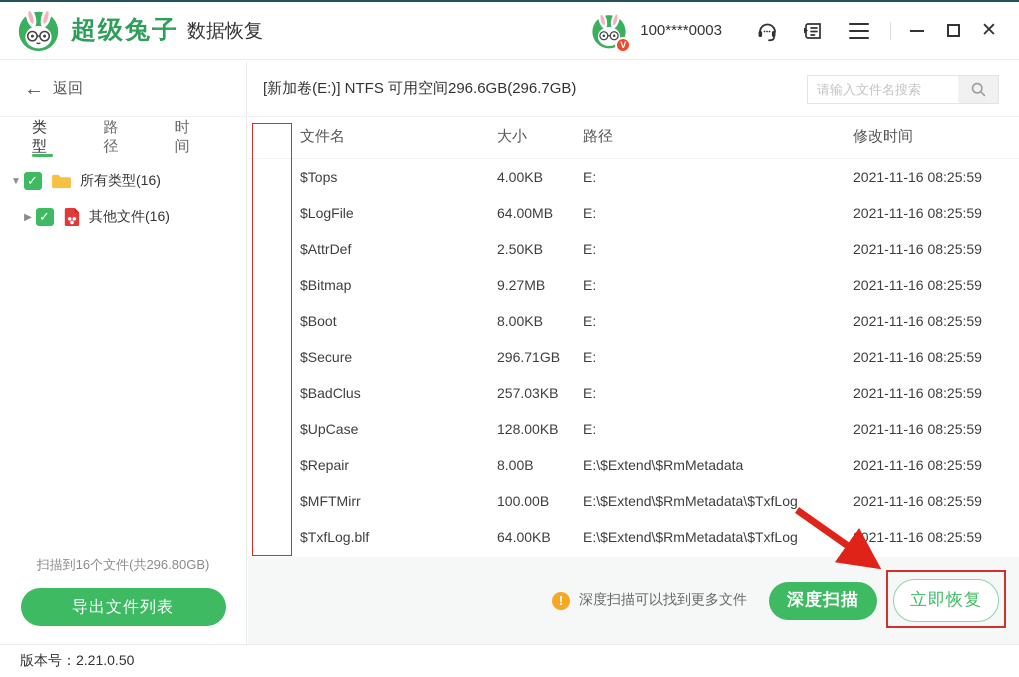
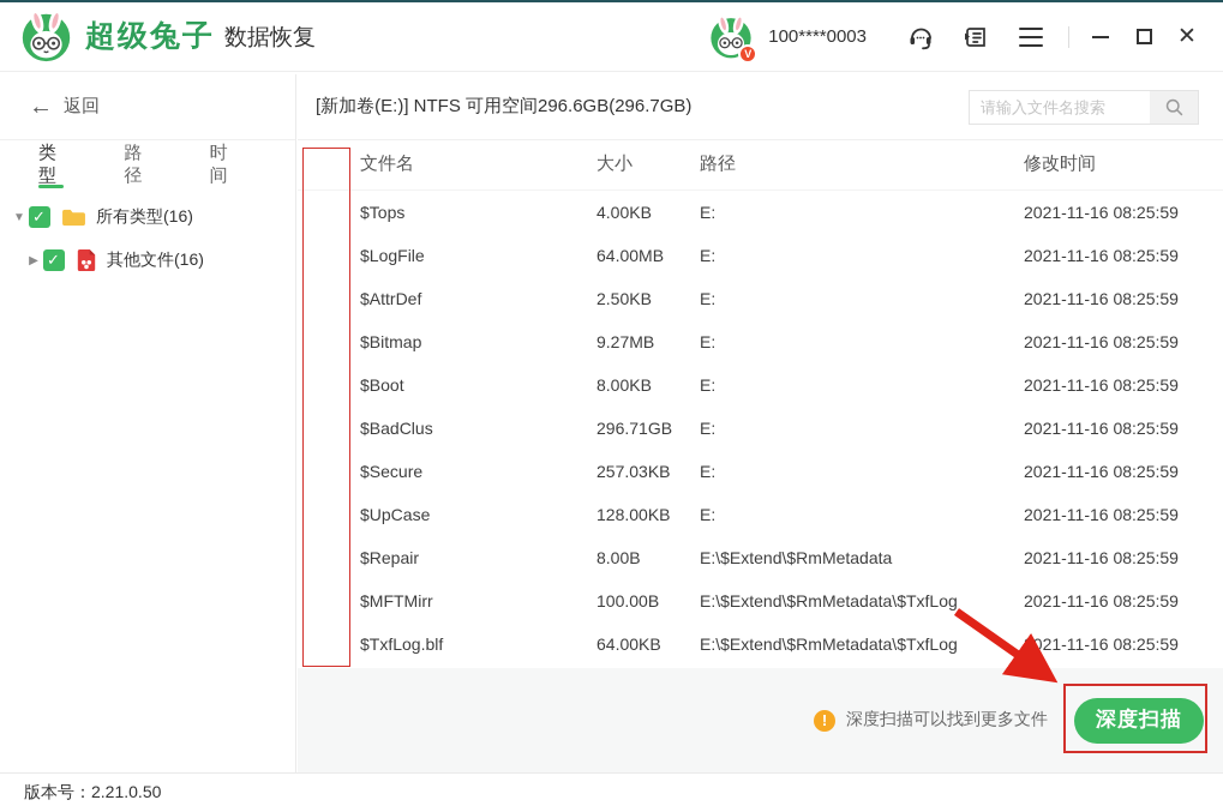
  超级兔子
  数据恢复
  V
  100****0003
  ✕
  ←
  返回
  类型
  路径
  时间
  ▼
  所有类型(16)
  ▶
  其他文件(16)
- 扫描到16个文件(共296.80GB)
- 导出文件列表
  [新加卷(E:)] NTFS 可用空间296.6GB(296.7GB)
  请输入文件名搜索
  文件名
  大小
  路径
  修改时间
  $Tops
  4.00KB
  E:
  2021-11-16 08:25:59
  $LogFile
  64.00MB
  E:
  2021-11-16 08:25:59
  $AttrDef
  2.50KB
  E:
  2021-11-16 08:25:59
  $Bitmap
  9.27MB
  E:
  2021-11-16 08:25:59
  $Boot
  8.00KB
  E:
  2021-11-16 08:25:59
- $Secure
+ $BadClus
  296.71GB
  E:
  2021-11-16 08:25:59
- $BadClus
+ $Secure
  257.03KB
  E:
  2021-11-16 08:25:59
  $UpCase
  128.00KB
  E:
  2021-11-16 08:25:59
  $Repair
  8.00B
  E:\$Extend\$RmMetadata
  2021-11-16 08:25:59
  $MFTMirr
  100.00B
  E:\$Extend\$RmMetadata\$TxfLog
  2021-11-16 08:25:59
  $TxfLog.blf
  64.00KB
  E:\$Extend\$RmMetadata\$TxfLog
  2021-11-16 08:25:59
  !
  深度扫描可以找到更多文件
  深度扫描
- 立即恢复
  版本号：2.21.0.50
